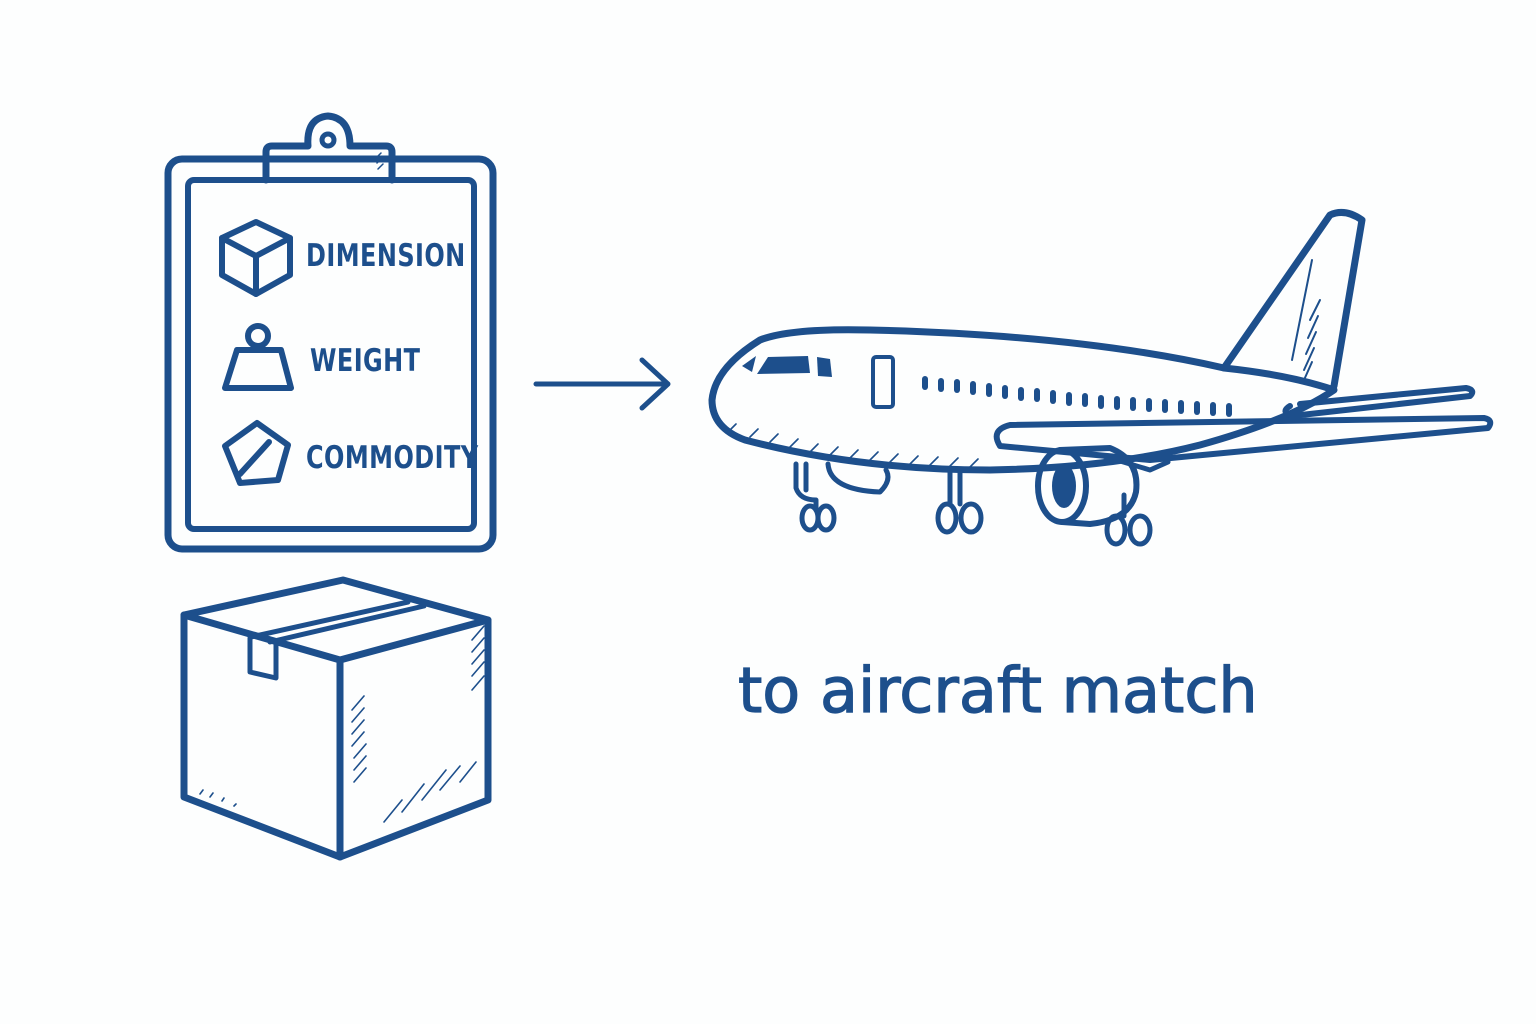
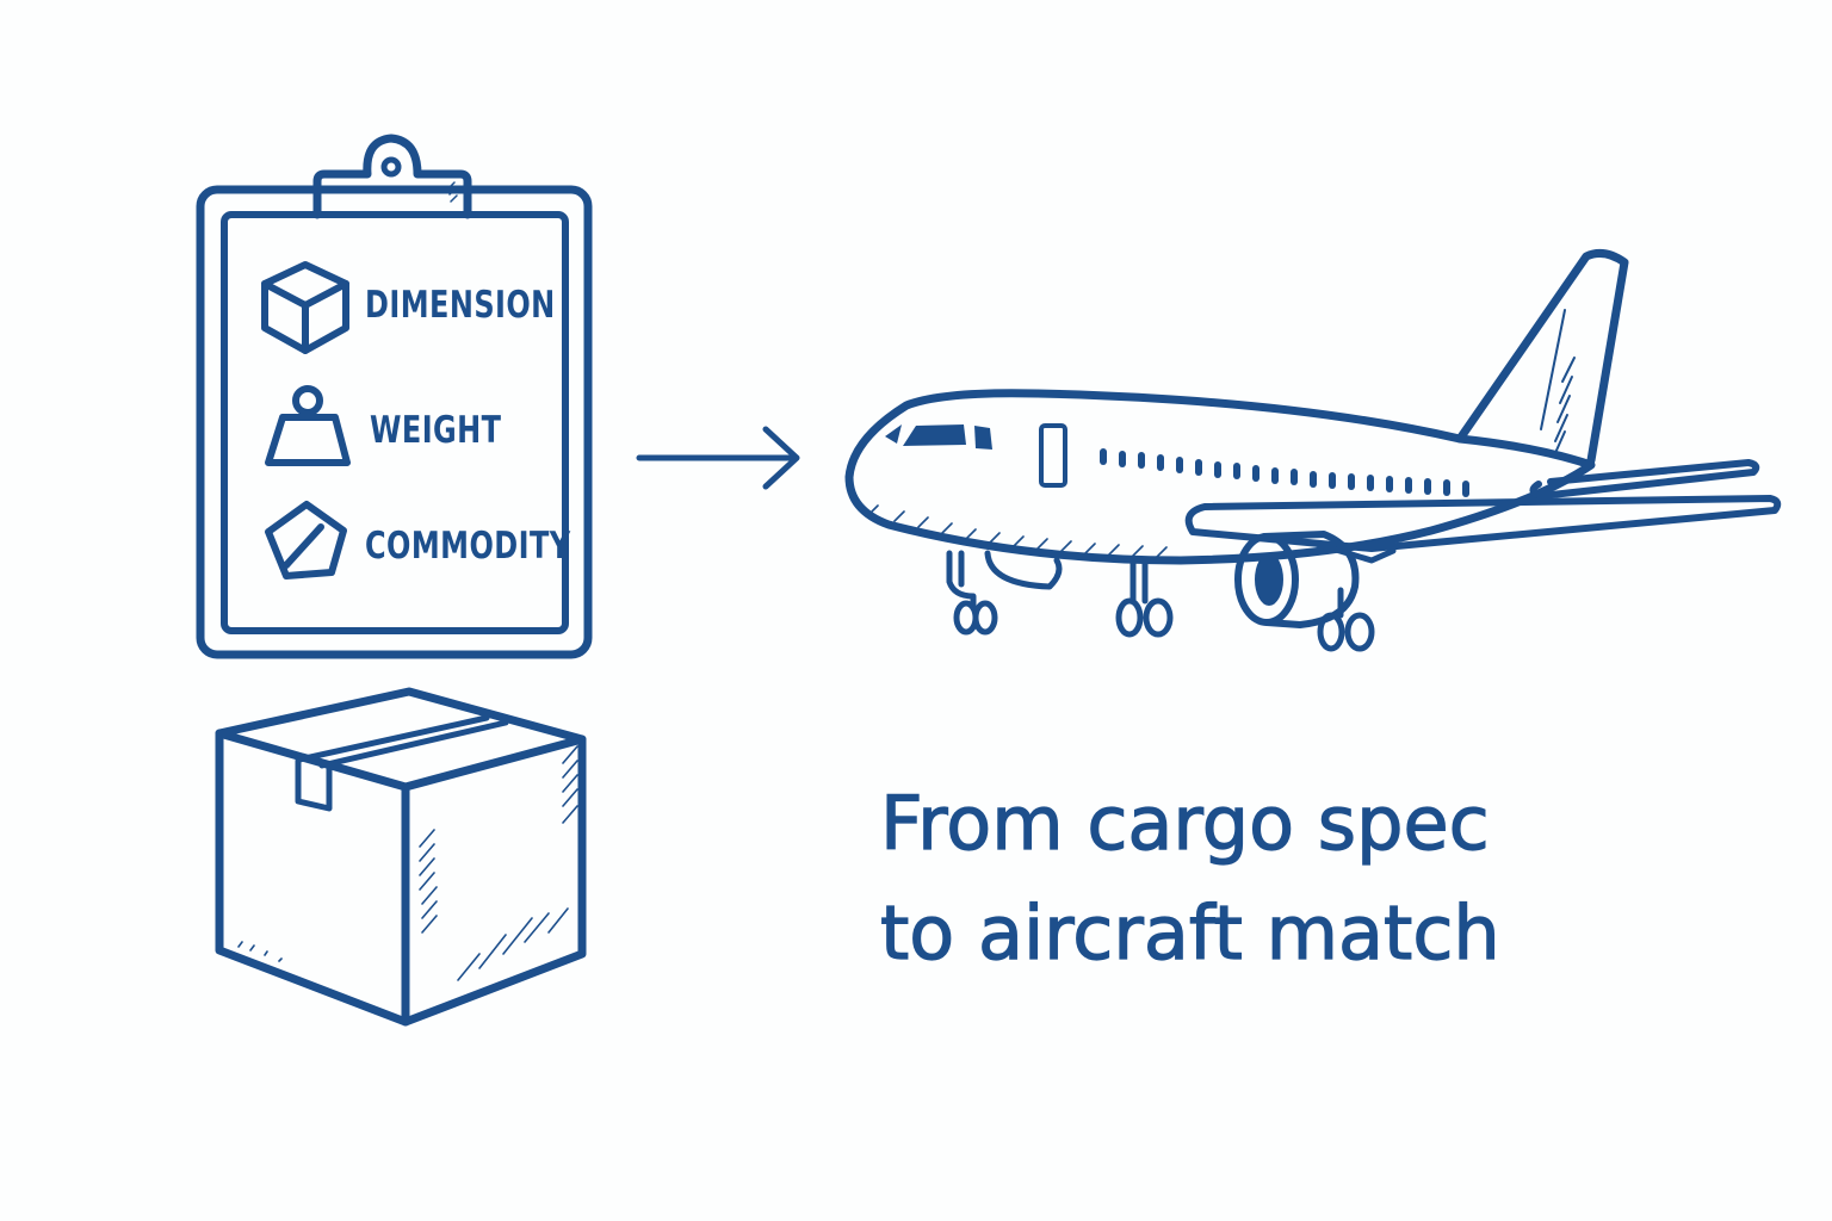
  DIMENSION
  WEIGHT
  COMMODITY
+ From cargo spec
  to aircraft match
